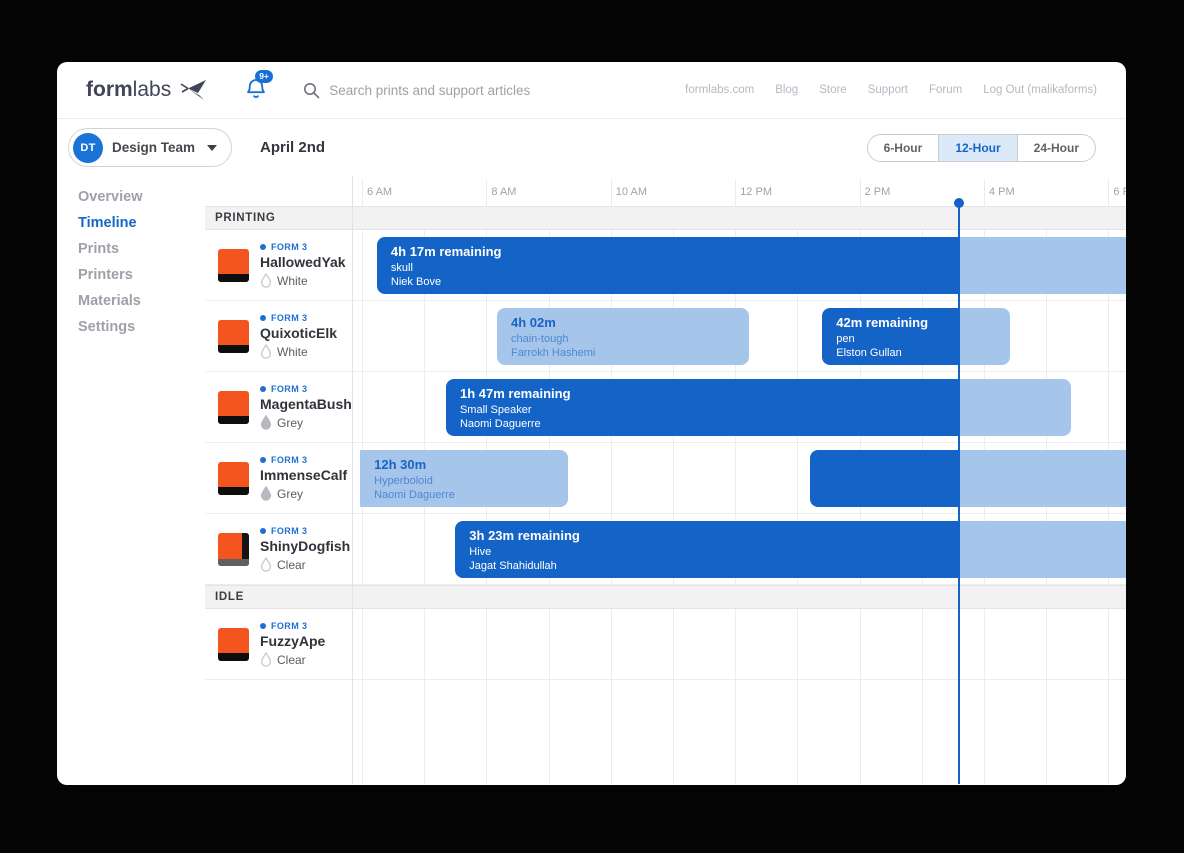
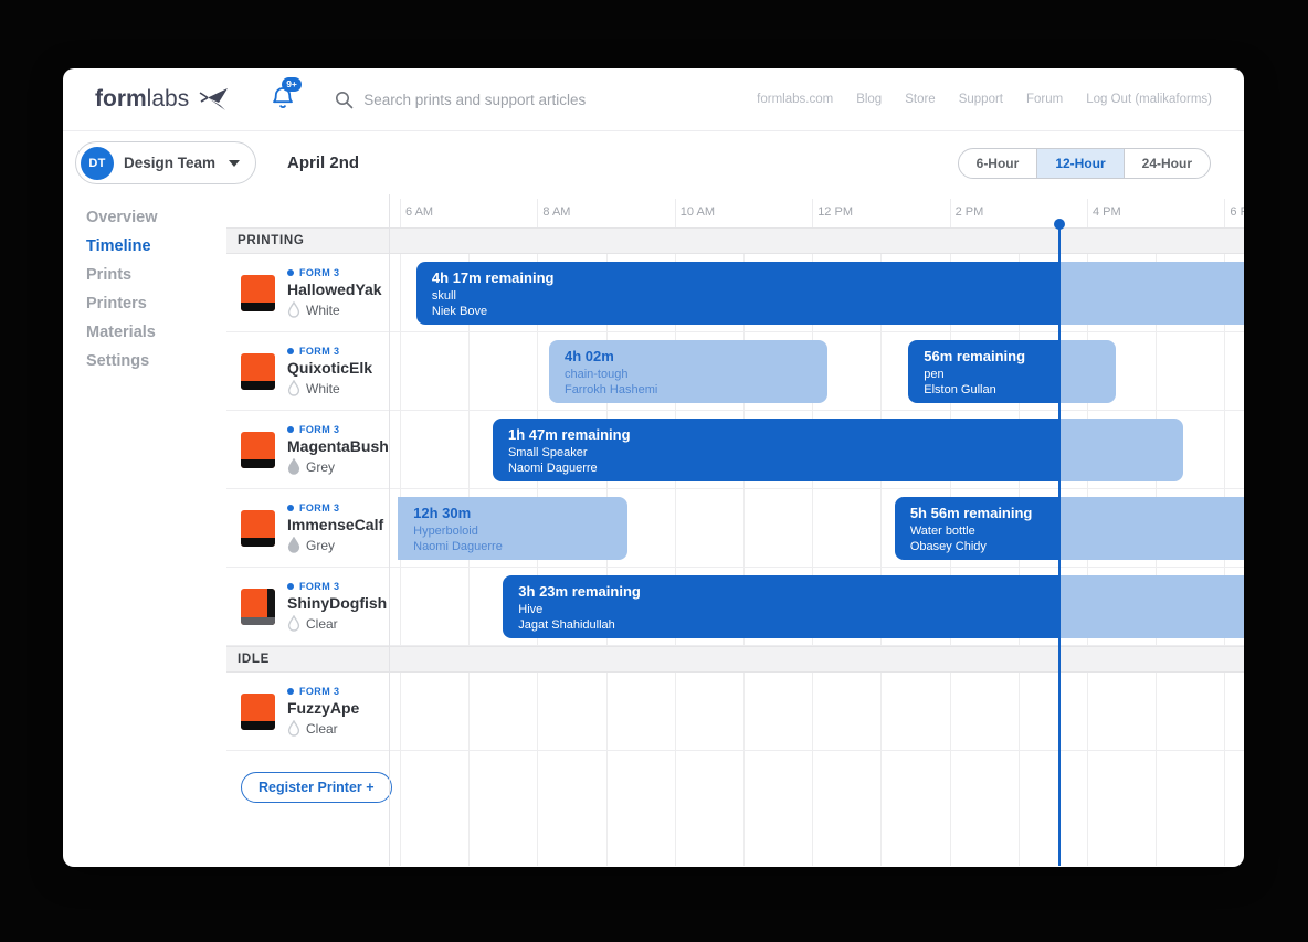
  formlabs
  9+
  Search prints and support articles
  formlabs.com
  Blog
  Store
  Support
  Forum
  Log Out (malikaforms)
  DT
  Design Team
  April 2nd
  6-Hour
  12-Hour
  24-Hour
  Overview
  Timeline
  Prints
  Printers
  Materials
  Settings
  6 AM
  8 AM
  10 AM
  12 PM
  2 PM
  4 PM
  PRINTING
  FORM 3
  HallowedYak
  White
  4h 17m remaining
  skull
  Niek Bove
  FORM 3
  QuixoticElk
  White
  4h 02m
  chain-tough
  Farrokh Hashemi
- 42m remaining
+ 56m remaining
  pen
  Elston Gullan
  FORM 3
  MagentaBush
  Grey
  1h 47m remaining
  Small Speaker
  Naomi Daguerre
  FORM 3
  ImmenseCalf
  Grey
  12h 30m
  Hyperboloid
  Naomi Daguerre
+ 5h 56m remaining
+ Water bottle
+ Obasey Chidy
  FORM 3
  ShinyDogfish
  Clear
  3h 23m remaining
  Hive
  Jagat Shahidullah
  IDLE
  FORM 3
  FuzzyApe
  Clear
+ Register Printer +
